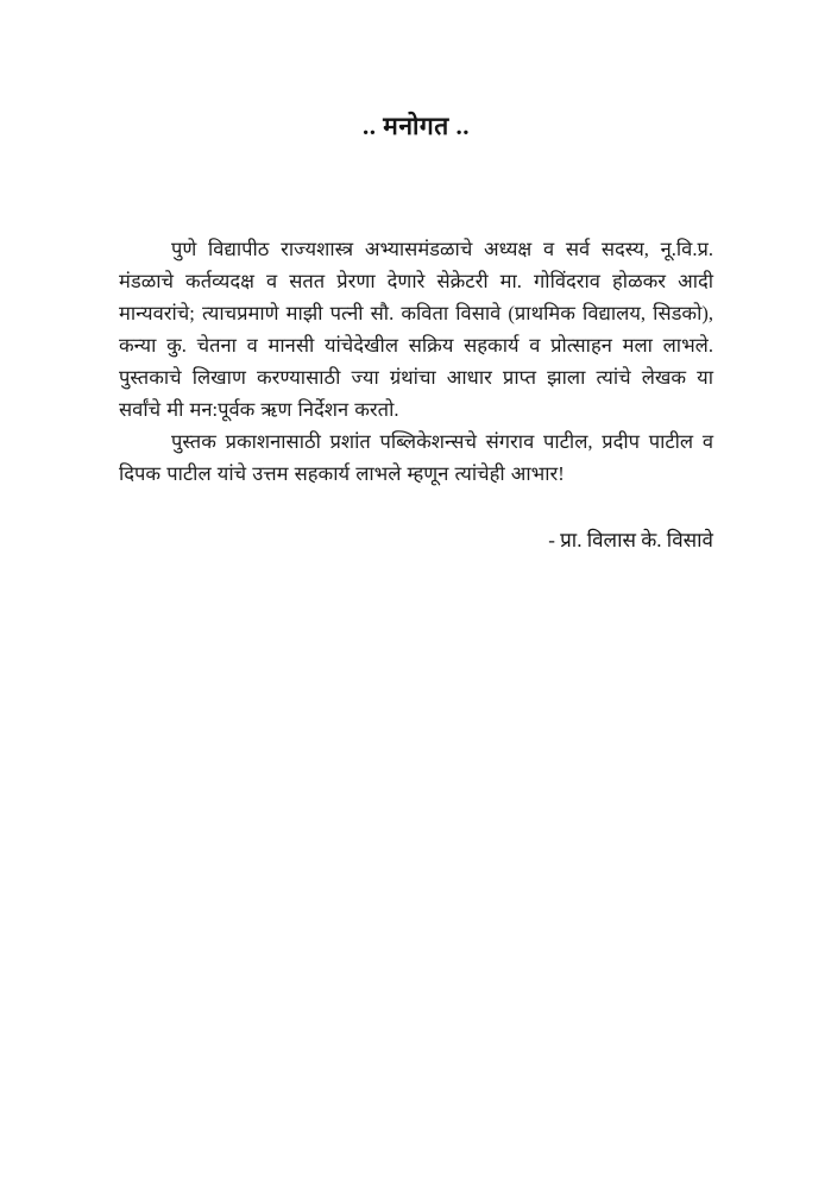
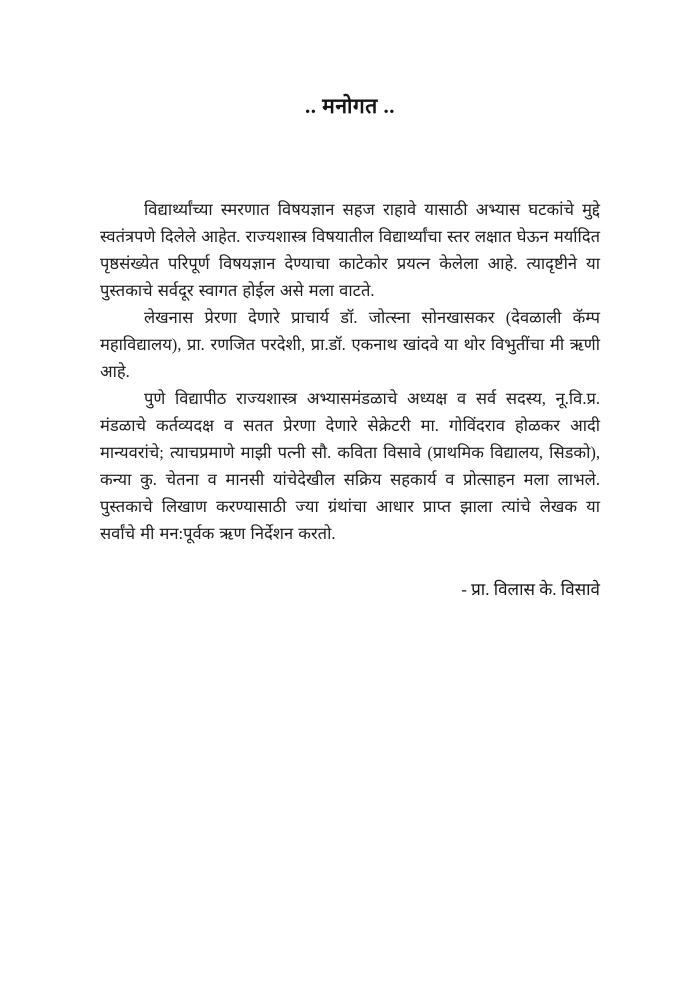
  .. मनोगत ..
+ विद्यार्थ्यांच्या स्मरणात विषयज्ञान सहज राहावे यासाठी अभ्यास घटकांचे मुद्दे स्वतंत्रपणे दिलेले आहेत. राज्यशास्त्र विषयातील विद्यार्थ्यांचा स्तर लक्षात घेऊन मर्यादित पृष्ठसंख्येत परिपूर्ण विषयज्ञान देण्याचा काटेकोर प्रयत्न केलेला आहे. त्यादृष्टीने या पुस्तकाचे सर्वदूर स्वागत होईल असे मला वाटते.
+ लेखनास प्रेरणा देणारे प्राचार्य डॉ. जोत्स्ना सोनखासकर (देवळाली कॅम्प महाविद्यालय), प्रा. रणजित परदेशी, प्रा.डॉ. एकनाथ खांदवे या थोर विभुतींचा मी ऋणी आहे.
  पुणे विद्यापीठ राज्यशास्त्र अभ्यासमंडळाचे अध्यक्ष व सर्व सदस्य, नू.वि.प्र. मंडळाचे कर्तव्यदक्ष व सतत प्रेरणा देणारे सेक्रेटरी मा. गोविंदराव होळकर आदी मान्यवरांचे; त्याचप्रमाणे माझी पत्नी सौ. कविता विसावे (प्राथमिक विद्यालय, सिडको), कन्या कु. चेतना व मानसी यांचेदेखील सक्रिय सहकार्य व प्रोत्साहन मला लाभले. पुस्तकाचे लिखाण करण्यासाठी ज्या ग्रंथांचा आधार प्राप्त झाला त्यांचे लेखक या सर्वांचे मी मन:पूर्वक ऋण निर्देशन करतो.
- पुस्तक प्रकाशनासाठी प्रशांत पब्लिकेशन्सचे संगराव पाटील, प्रदीप पाटील व दिपक पाटील यांचे उत्तम सहकार्य लाभले म्हणून त्यांचेही आभार!
  - प्रा. विलास के. विसावे
